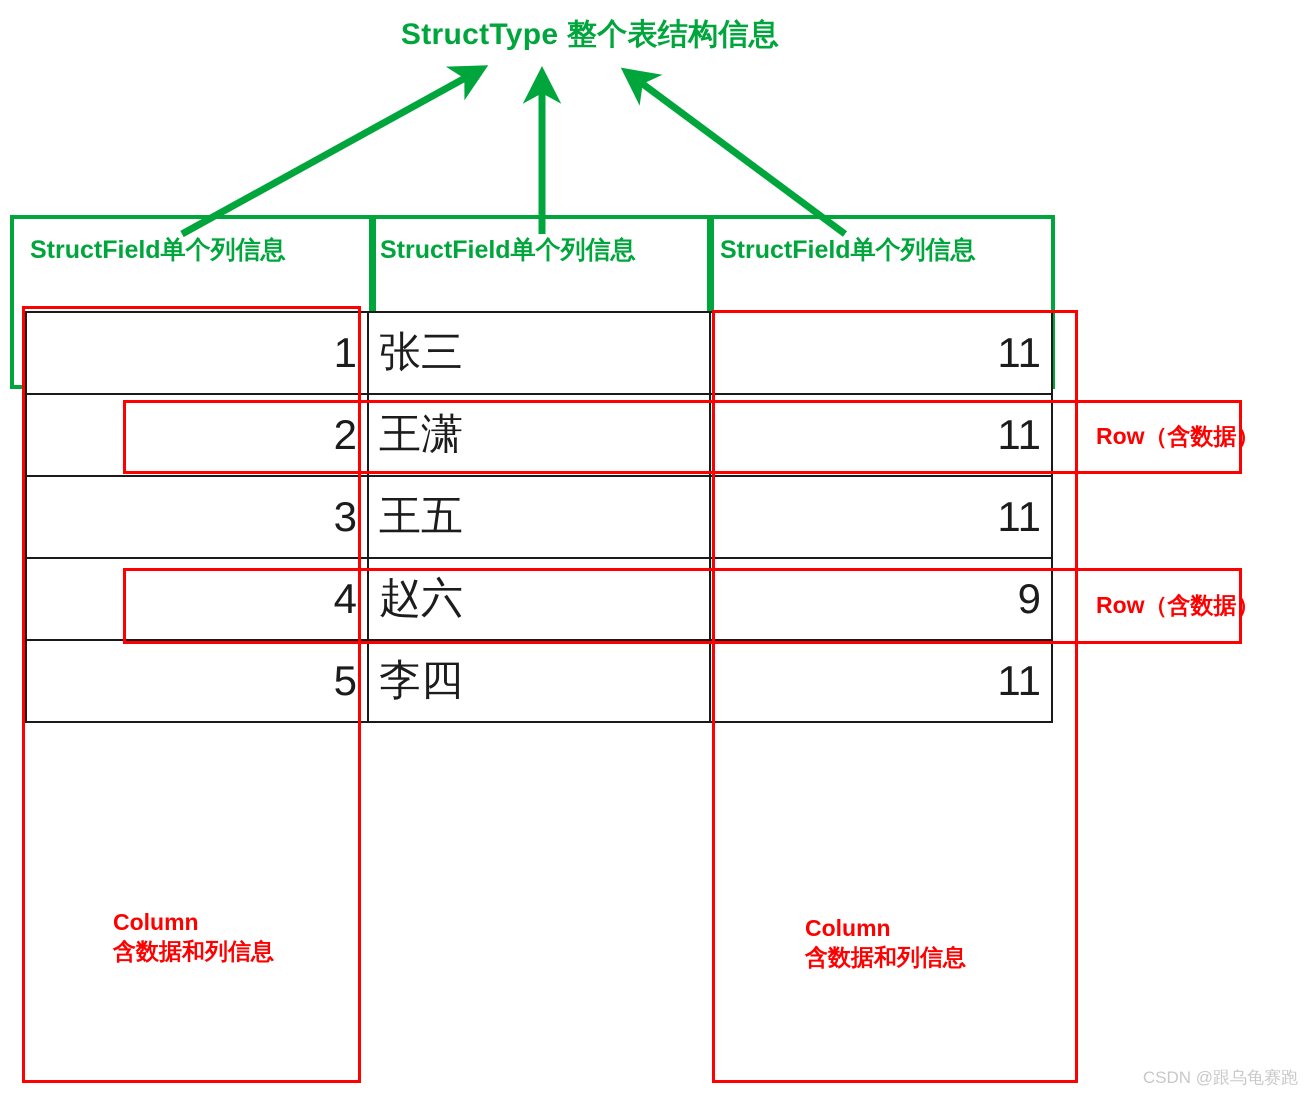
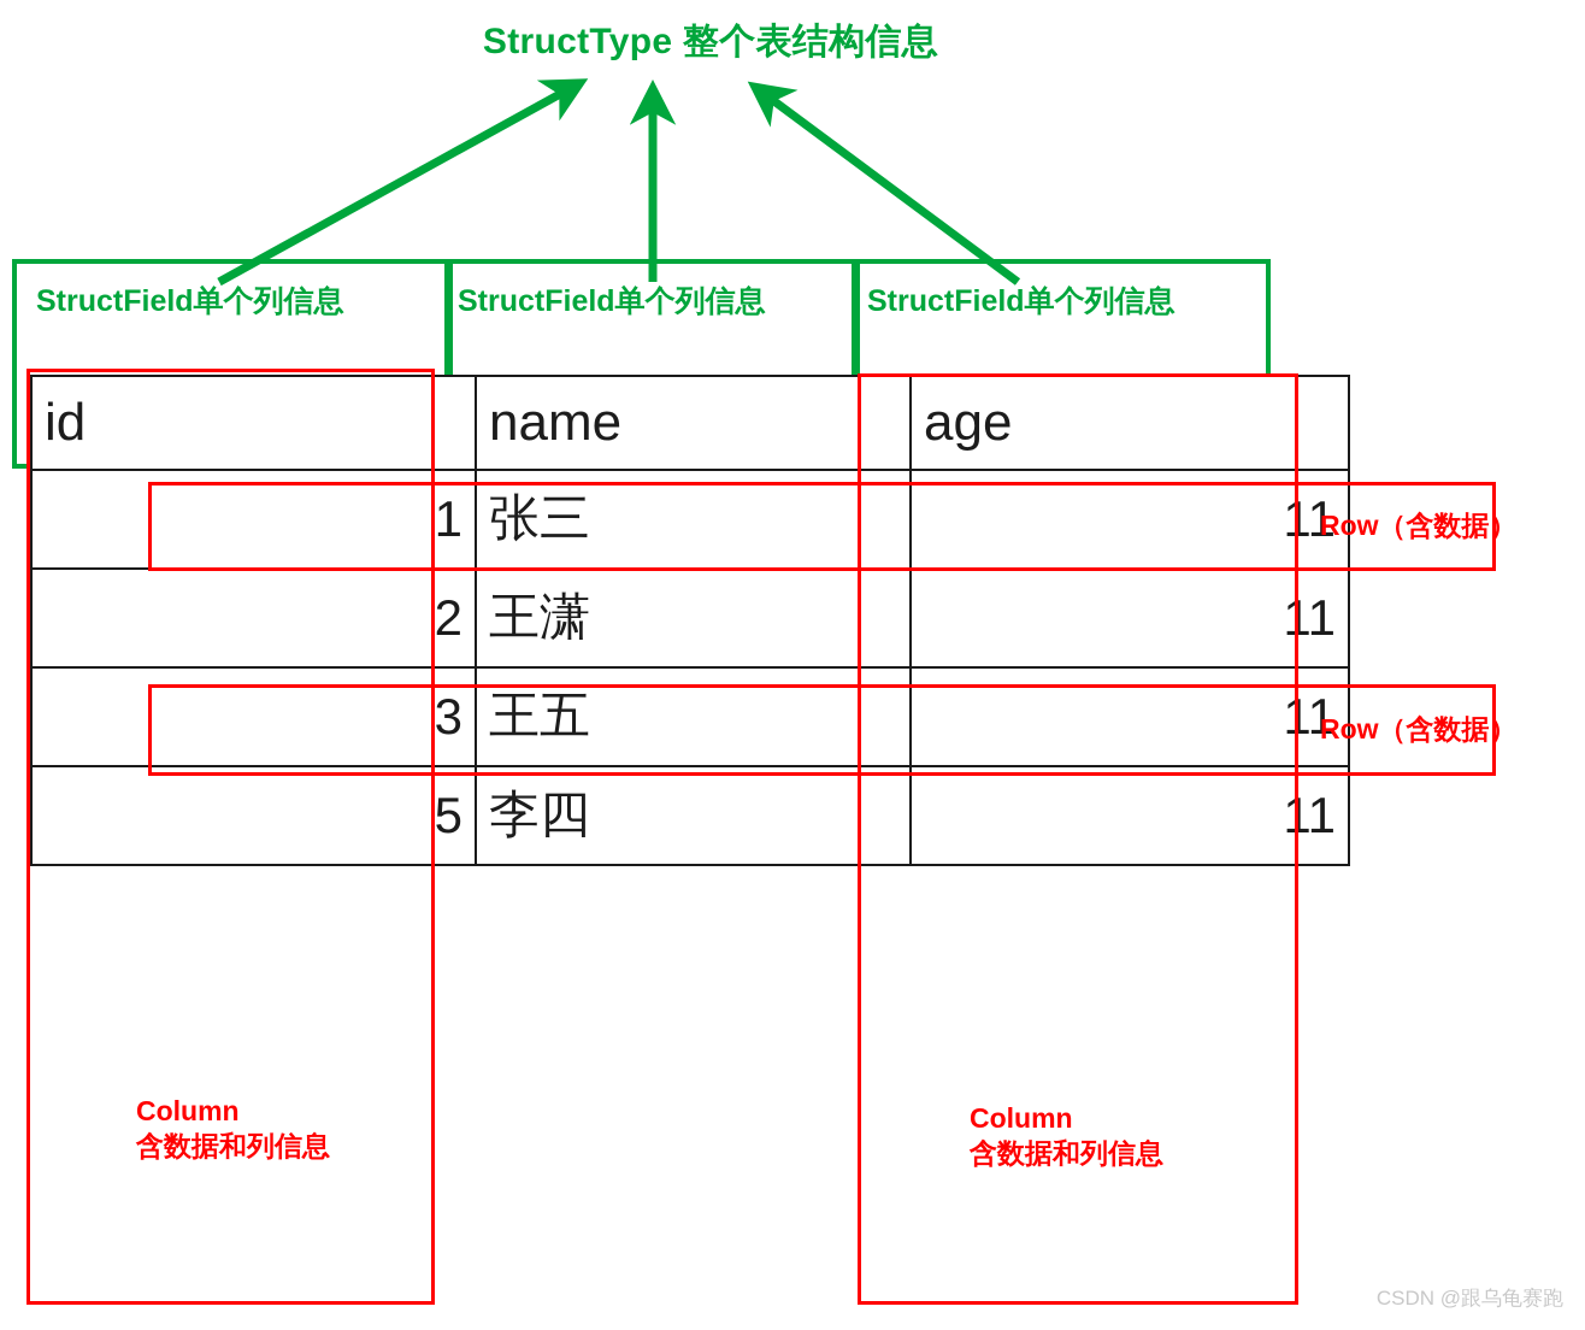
  StructType 整个表结构信息
  StructField单个列信息
  StructField单个列信息
  StructField单个列信息
+ id	name	age
  1	张三	11
  2	王潇	11
  3	王五	11
- 4	赵六	9
  5	李四	11
  Row（含数据）
  Row（含数据）
  Column
  含数据和列信息
  Column
  含数据和列信息
  CSDN @跟乌龟赛跑
